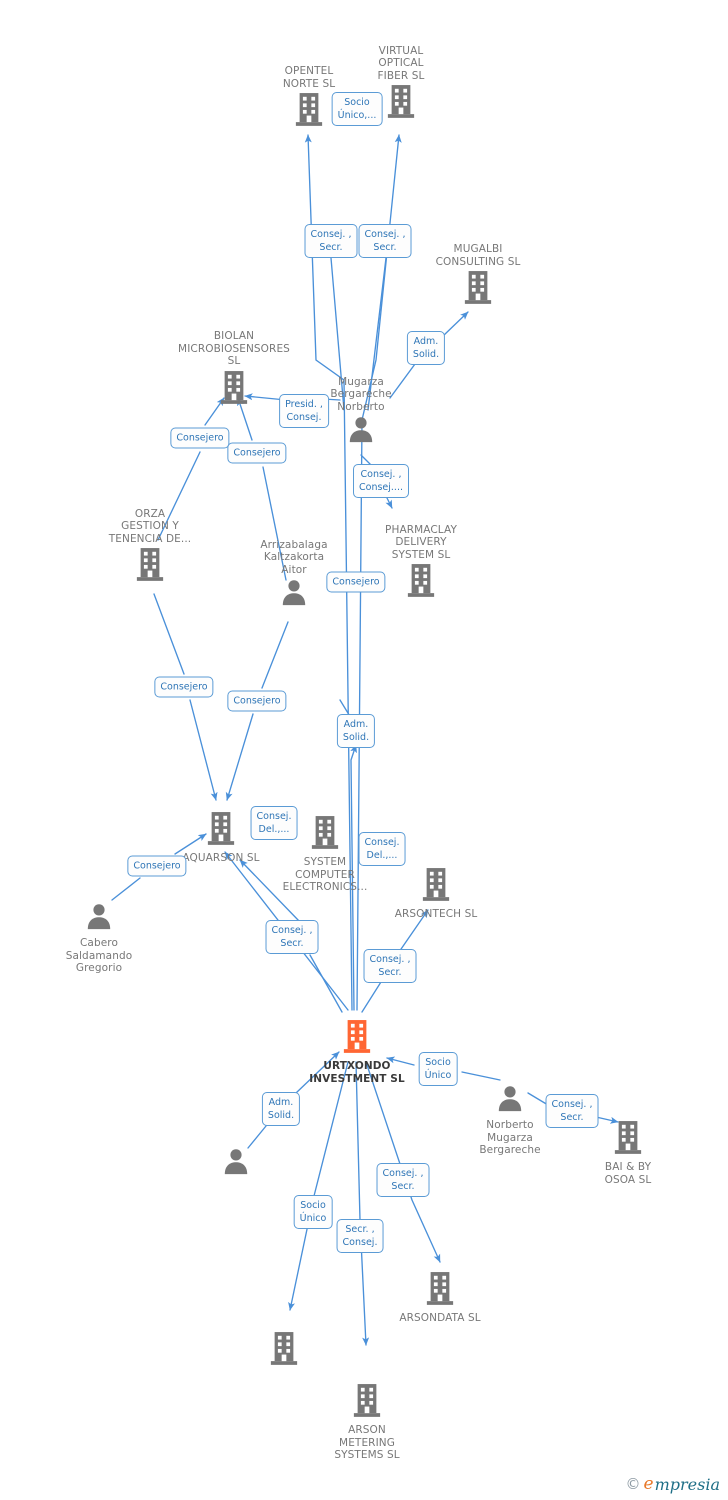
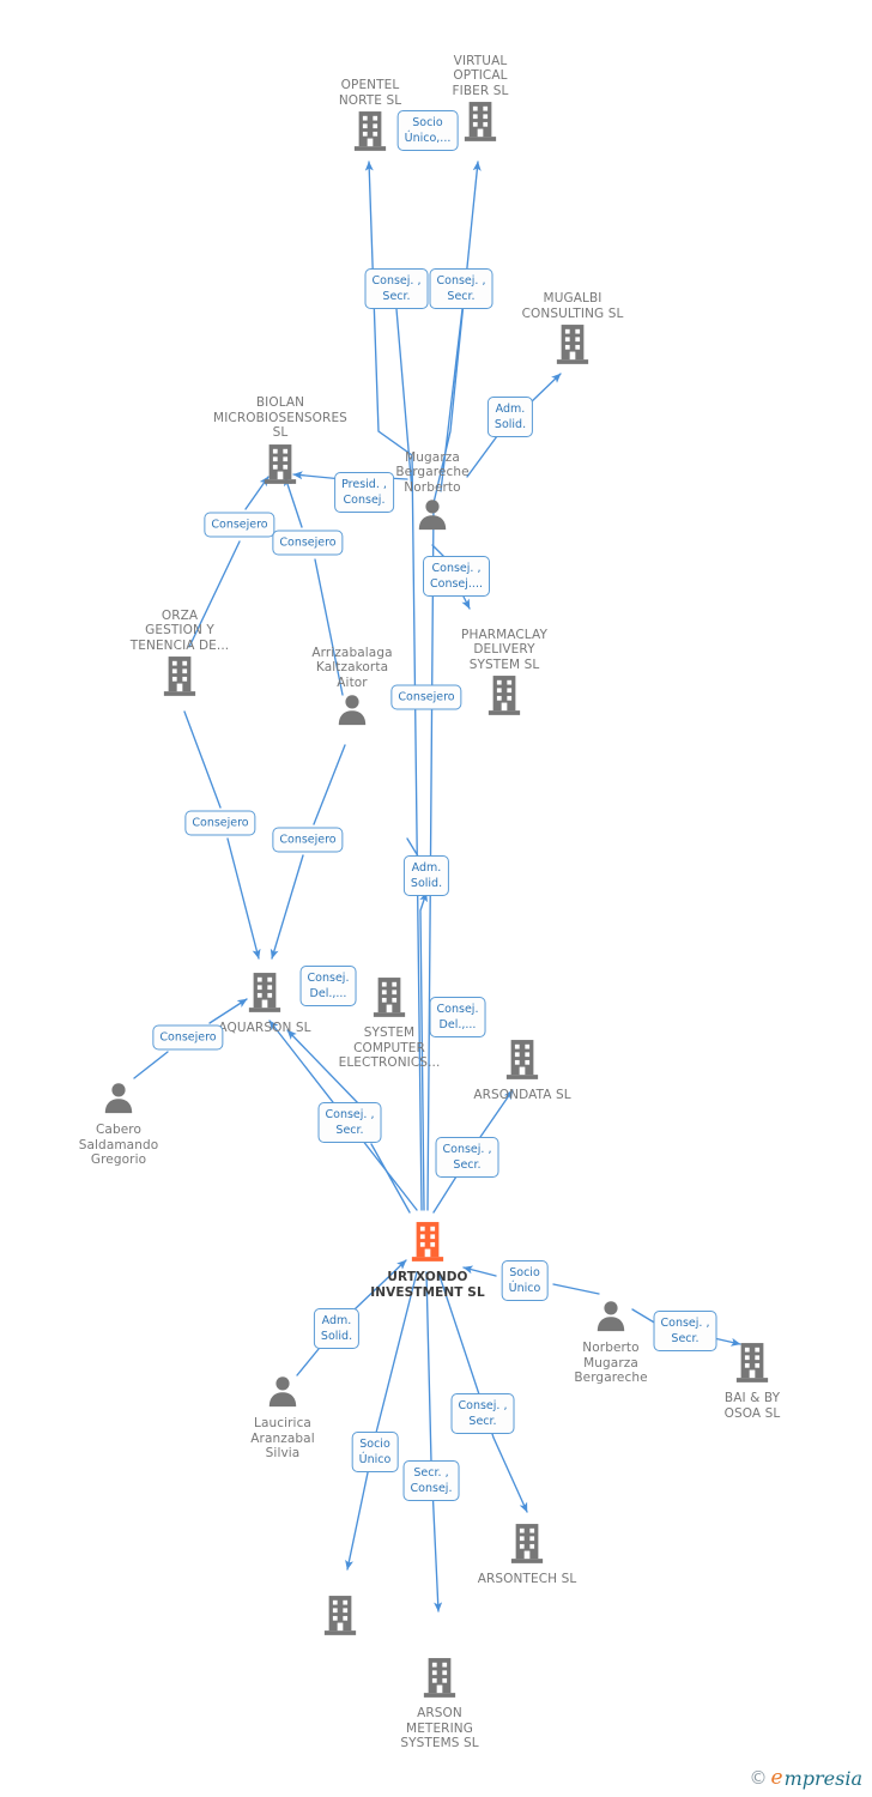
  OPENTEL
  NORTE SL
  VIRTUAL
  OPTICAL
  FIBER SL
  MUGALBI
  CONSULTING SL
  BIOLAN
  MICROBIOSENSORES SL
  Mugarza
  Bergareche
  Norberto
  ORZA
  GESTION Y
  TENENCIA DE...
  Arrizabalaga
  Kaltzakorta
  Aitor
  PHARMACLAY
  DELIVERY
  SYSTEM SL
  QUARSON SL
  SYSTEM
  COMPUTER
  ELECTRONICS...
- ARSONTECH SL
+ ARSONDATA SL
  Cabero
  Saldamando
  Gregorio
  URTXONDO
  INVESTMENT SL
  Norberto
  Mugarza
  Bergareche
  BAI & BY
  OSOA SL
+ Laucirica
+ Aranzabal
+ Silvia
- ARSONDATA SL
+ ARSONTECH SL
  ARSON
  METERING
  SYSTEMS SL
  Socio
  Único,...
  Consej. ,
  Secr.
  Consej. ,
  Secr.
  Adm.
  Solid.
  Presid. ,
  Consej.
  Consejero
  Consejero
  Consej. ,
  Consej....
  Consejero
  Consejero
  Consejero
  Adm.
  Solid.
  Consej.
  Del.,...
  Consej.
  Del.,...
  Consejero
  Consej. ,
  Secr.
  Consej. ,
  Secr.
  Socio
  Único
  Consej. ,
  Secr.
  Adm.
  Solid.
  Consej. ,
  Secr.
  Socio
  Único
  Secr. ,
  Consej.
  ©
  e
  mpresia
